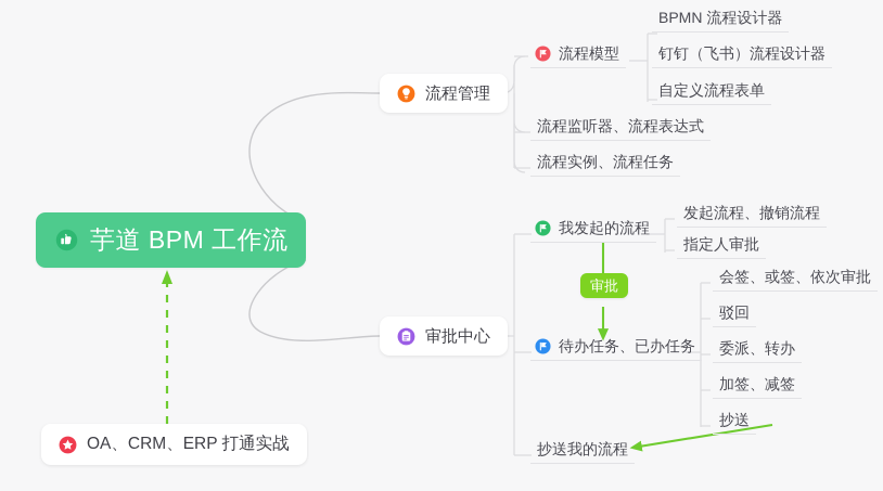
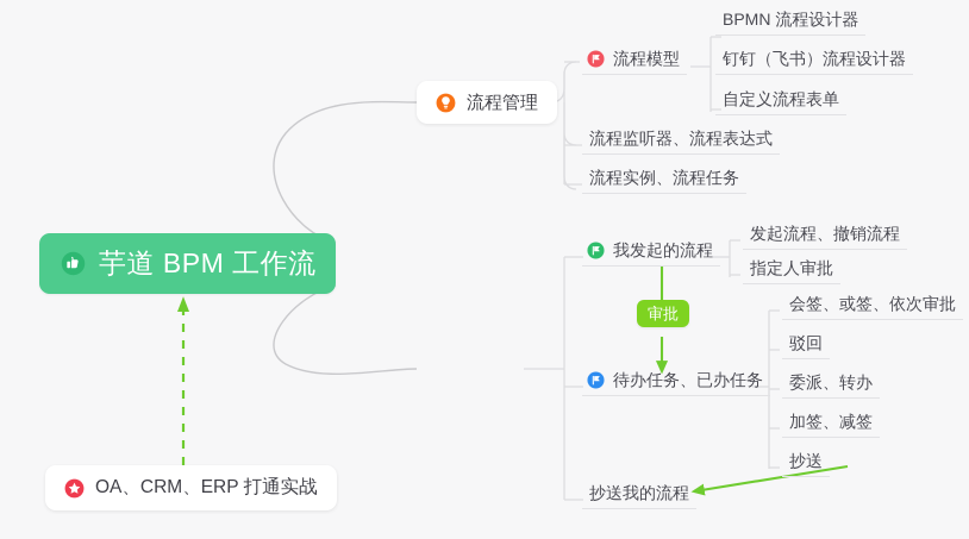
  芋道 BPM 工作流
  流程管理
  流程模型
  BPMN 流程设计器
  钉钉（飞书）流程设计器
  自定义流程表单
  流程监听器、流程表达式
  流程实例、流程任务
- 审批中心
  我发起的流程
  发起流程、撤销流程
  指定人审批
  审批
  待办任务、已办任务
  会签、或签、依次审批
  驳回
  委派、转办
  加签、减签
  抄送
  抄送我的流程
  OA、CRM、ERP 打通实战
